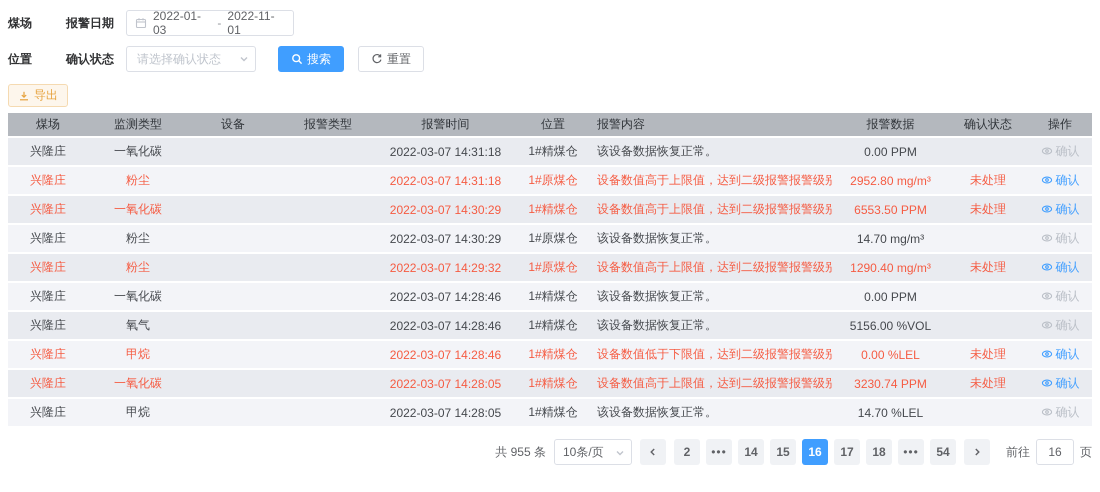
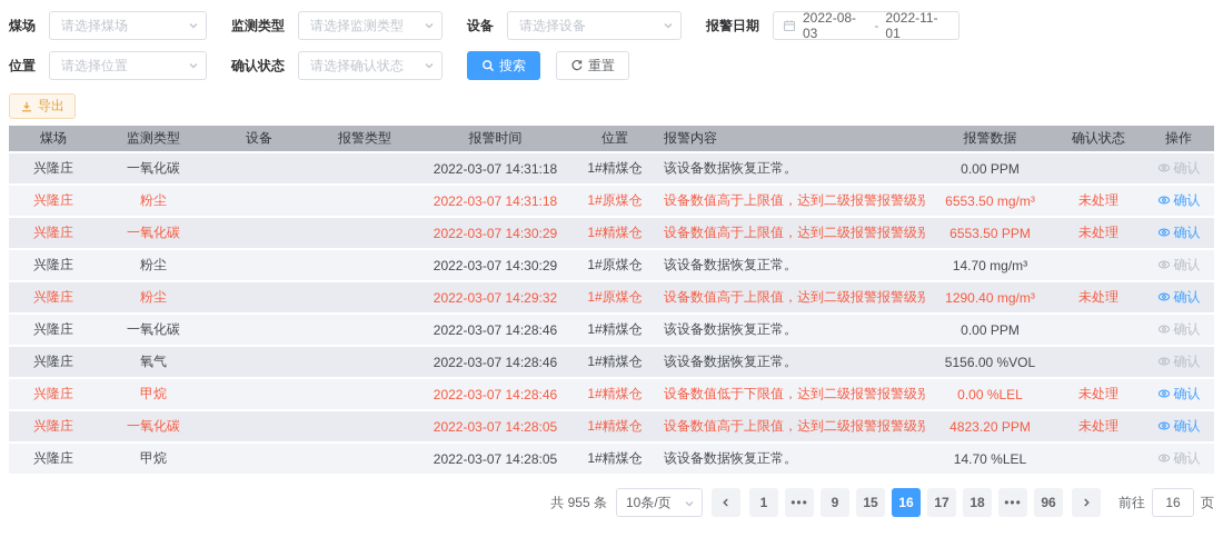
  煤场
+ 请选择煤场
+ 监测类型
+ 请选择监测类型
+ 设备
+ 请选择设备
  报警日期
- 2022-01-03
+ 2022-08-03
  -
  2022-11-01
  位置
+ 请选择位置
  确认状态
  请选择确认状态
  搜索
  重置
  导出
  煤场	监测类型	设备	报警类型	报警时间	位置	报警内容	报警数据	确认状态	操作
  兴隆庄	一氧化碳			2022-03-07 14:31:18	1#精煤仓	该设备数据恢复正常。	0.00 PPM		确认
- 兴隆庄	粉尘			2022-03-07 14:31:18	1#原煤仓	设备数值高于上限值，达到二级报警报警级别	2952.80 mg/m³	未处理	确认
+ 兴隆庄	粉尘			2022-03-07 14:31:18	1#原煤仓	设备数值高于上限值，达到二级报警报警级别	6553.50 mg/m³	未处理	确认
  兴隆庄	一氧化碳			2022-03-07 14:30:29	1#精煤仓	设备数值高于上限值，达到二级报警报警级别	6553.50 PPM	未处理	确认
  兴隆庄	粉尘			2022-03-07 14:30:29	1#原煤仓	该设备数据恢复正常。	14.70 mg/m³		确认
  兴隆庄	粉尘			2022-03-07 14:29:32	1#原煤仓	设备数值高于上限值，达到二级报警报警级别	1290.40 mg/m³	未处理	确认
  兴隆庄	一氧化碳			2022-03-07 14:28:46	1#精煤仓	该设备数据恢复正常。	0.00 PPM		确认
  兴隆庄	氧气			2022-03-07 14:28:46	1#精煤仓	该设备数据恢复正常。	5156.00 %VOL		确认
  兴隆庄	甲烷			2022-03-07 14:28:46	1#精煤仓	设备数值低于下限值，达到二级报警报警级别	0.00 %LEL	未处理	确认
- 兴隆庄	一氧化碳			2022-03-07 14:28:05	1#精煤仓	设备数值高于上限值，达到二级报警报警级别	3230.74 PPM	未处理	确认
+ 兴隆庄	一氧化碳			2022-03-07 14:28:05	1#精煤仓	设备数值高于上限值，达到二级报警报警级别	4823.20 PPM	未处理	确认
  兴隆庄	甲烷			2022-03-07 14:28:05	1#精煤仓	该设备数据恢复正常。	14.70 %LEL		确认
  共 955 条
  10条/页
- 2
+ 1
  •••
- 14
+ 9
  15
  16
  17
  18
  •••
- 54
+ 96
  前往
  16
  页
